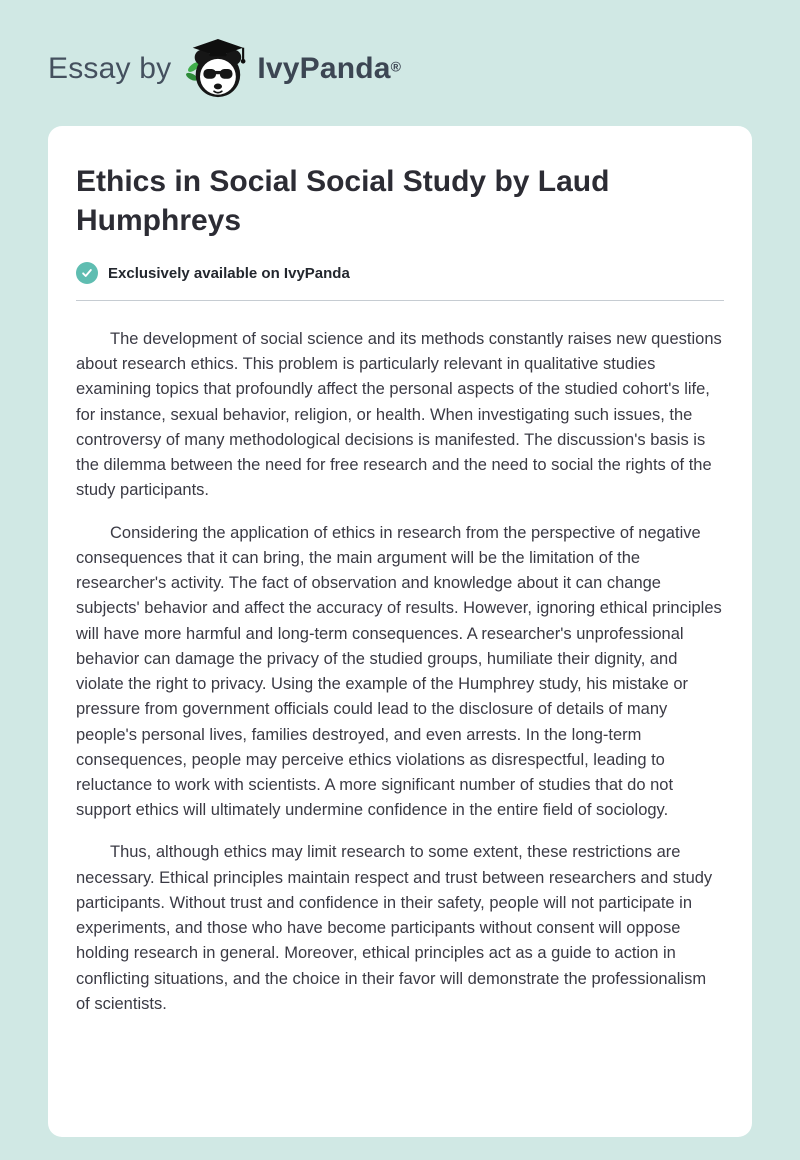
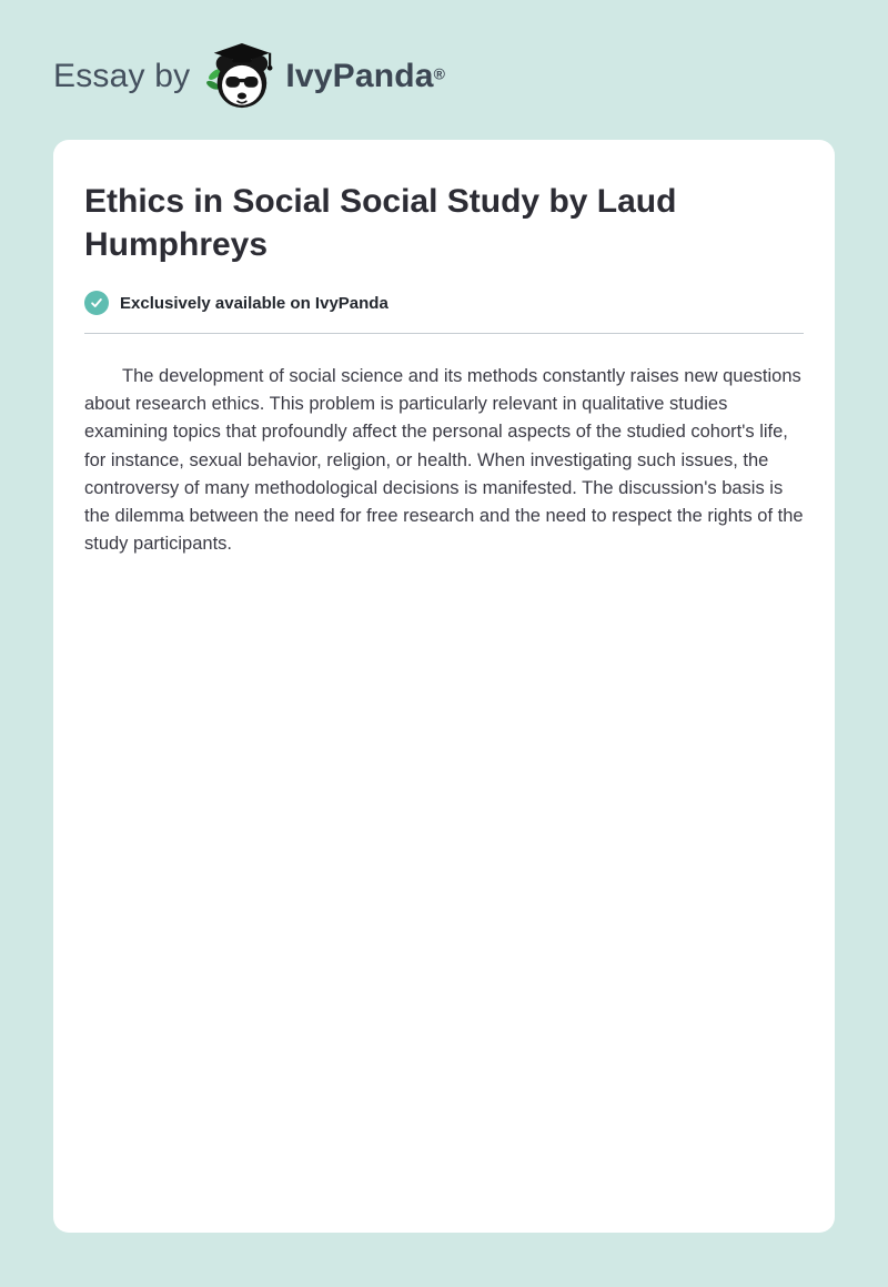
  Essay by
  IvyPanda®
  Ethics in Social Social Study by Laud Humphreys
  Exclusively available on IvyPanda
- The development of social science and its methods constantly raises new questions about research ethics. This problem is particularly relevant in qualitative studies examining topics that profoundly affect the personal aspects of the studied cohort's life, for instance, sexual behavior, religion, or health. When investigating such issues, the controversy of many methodological decisions is manifested. The discussion's basis is the dilemma between the need for free research and the need to social the rights of the study participants.
+ The development of social science and its methods constantly raises new questions about research ethics. This problem is particularly relevant in qualitative studies examining topics that profoundly affect the personal aspects of the studied cohort's life, for instance, sexual behavior, religion, or health. When investigating such issues, the controversy of many methodological decisions is manifested. The discussion's basis is the dilemma between the need for free research and the need to respect the rights of the study participants.
- Considering the application of ethics in research from the perspective of negative consequences that it can bring, the main argument will be the limitation of the researcher's activity. The fact of observation and knowledge about it can change subjects' behavior and affect the accuracy of results. However, ignoring ethical principles will have more harmful and long-term consequences. A researcher's unprofessional behavior can damage the privacy of the studied groups, humiliate their dignity, and violate the right to privacy. Using the example of the Humphrey study, his mistake or pressure from government officials could lead to the disclosure of details of many people's personal lives, families destroyed, and even arrests. In the long-term consequences, people may perceive ethics violations as disrespectful, leading to reluctance to work with scientists. A more significant number of studies that do not support ethics will ultimately undermine confidence in the entire field of sociology.
- Thus, although ethics may limit research to some extent, these restrictions are necessary. Ethical principles maintain respect and trust between researchers and study participants. Without trust and confidence in their safety, people will not participate in experiments, and those who have become participants without consent will oppose holding research in general. Moreover, ethical principles act as a guide to action in conflicting situations, and the choice in their favor will demonstrate the professionalism of scientists.
